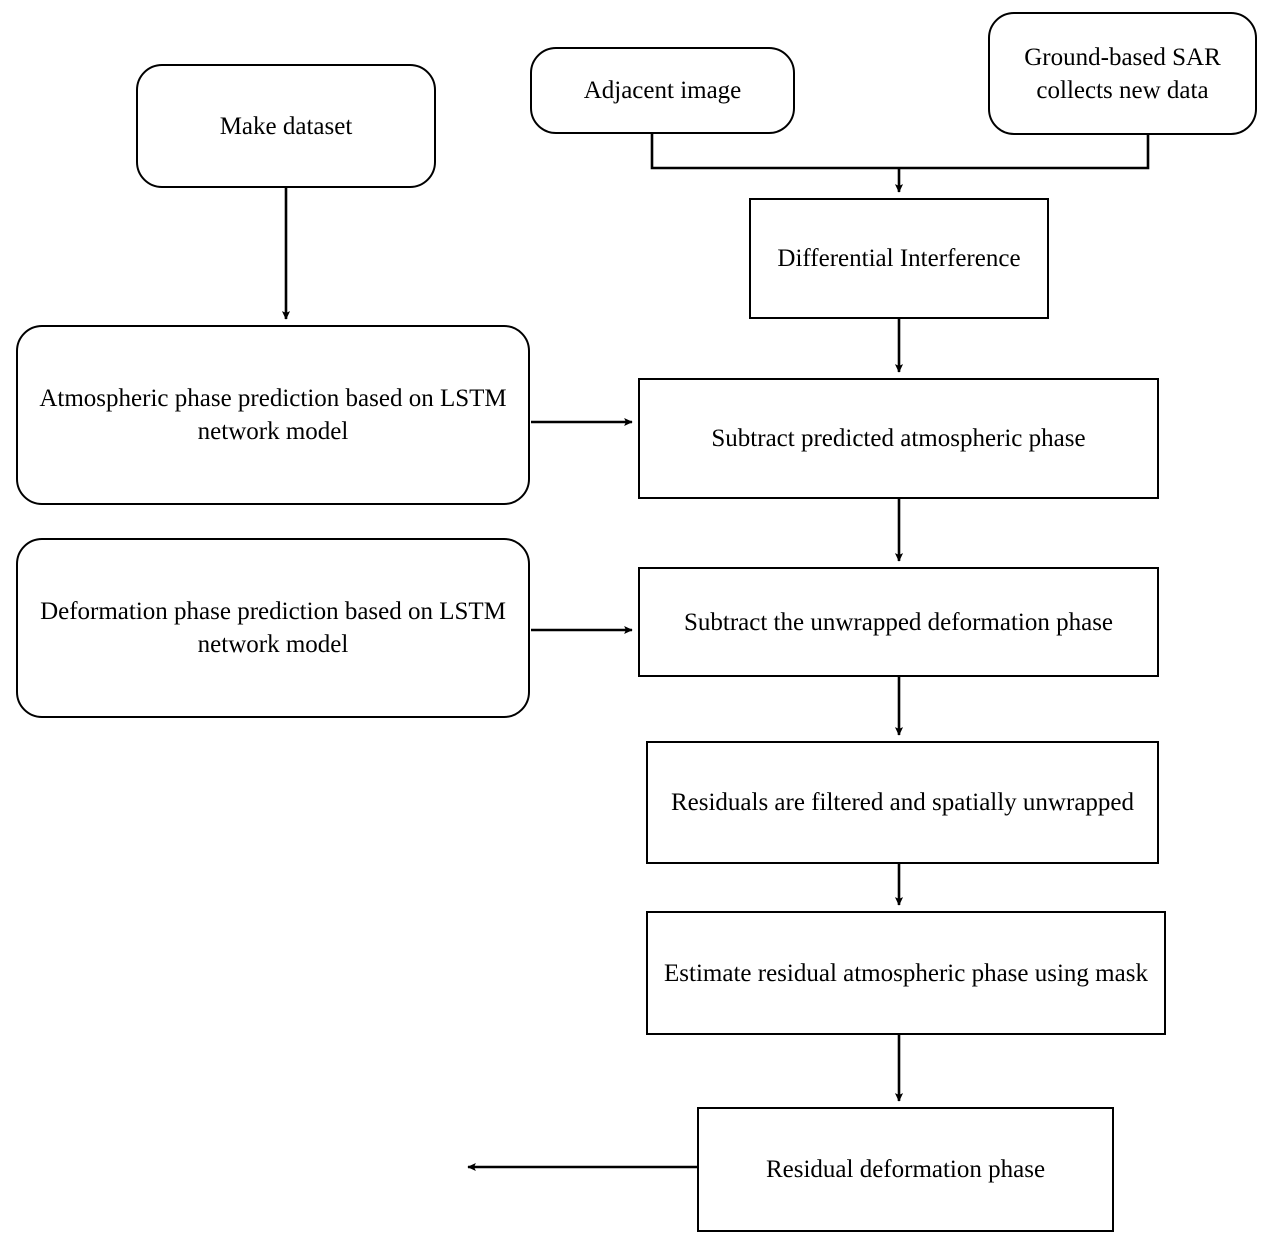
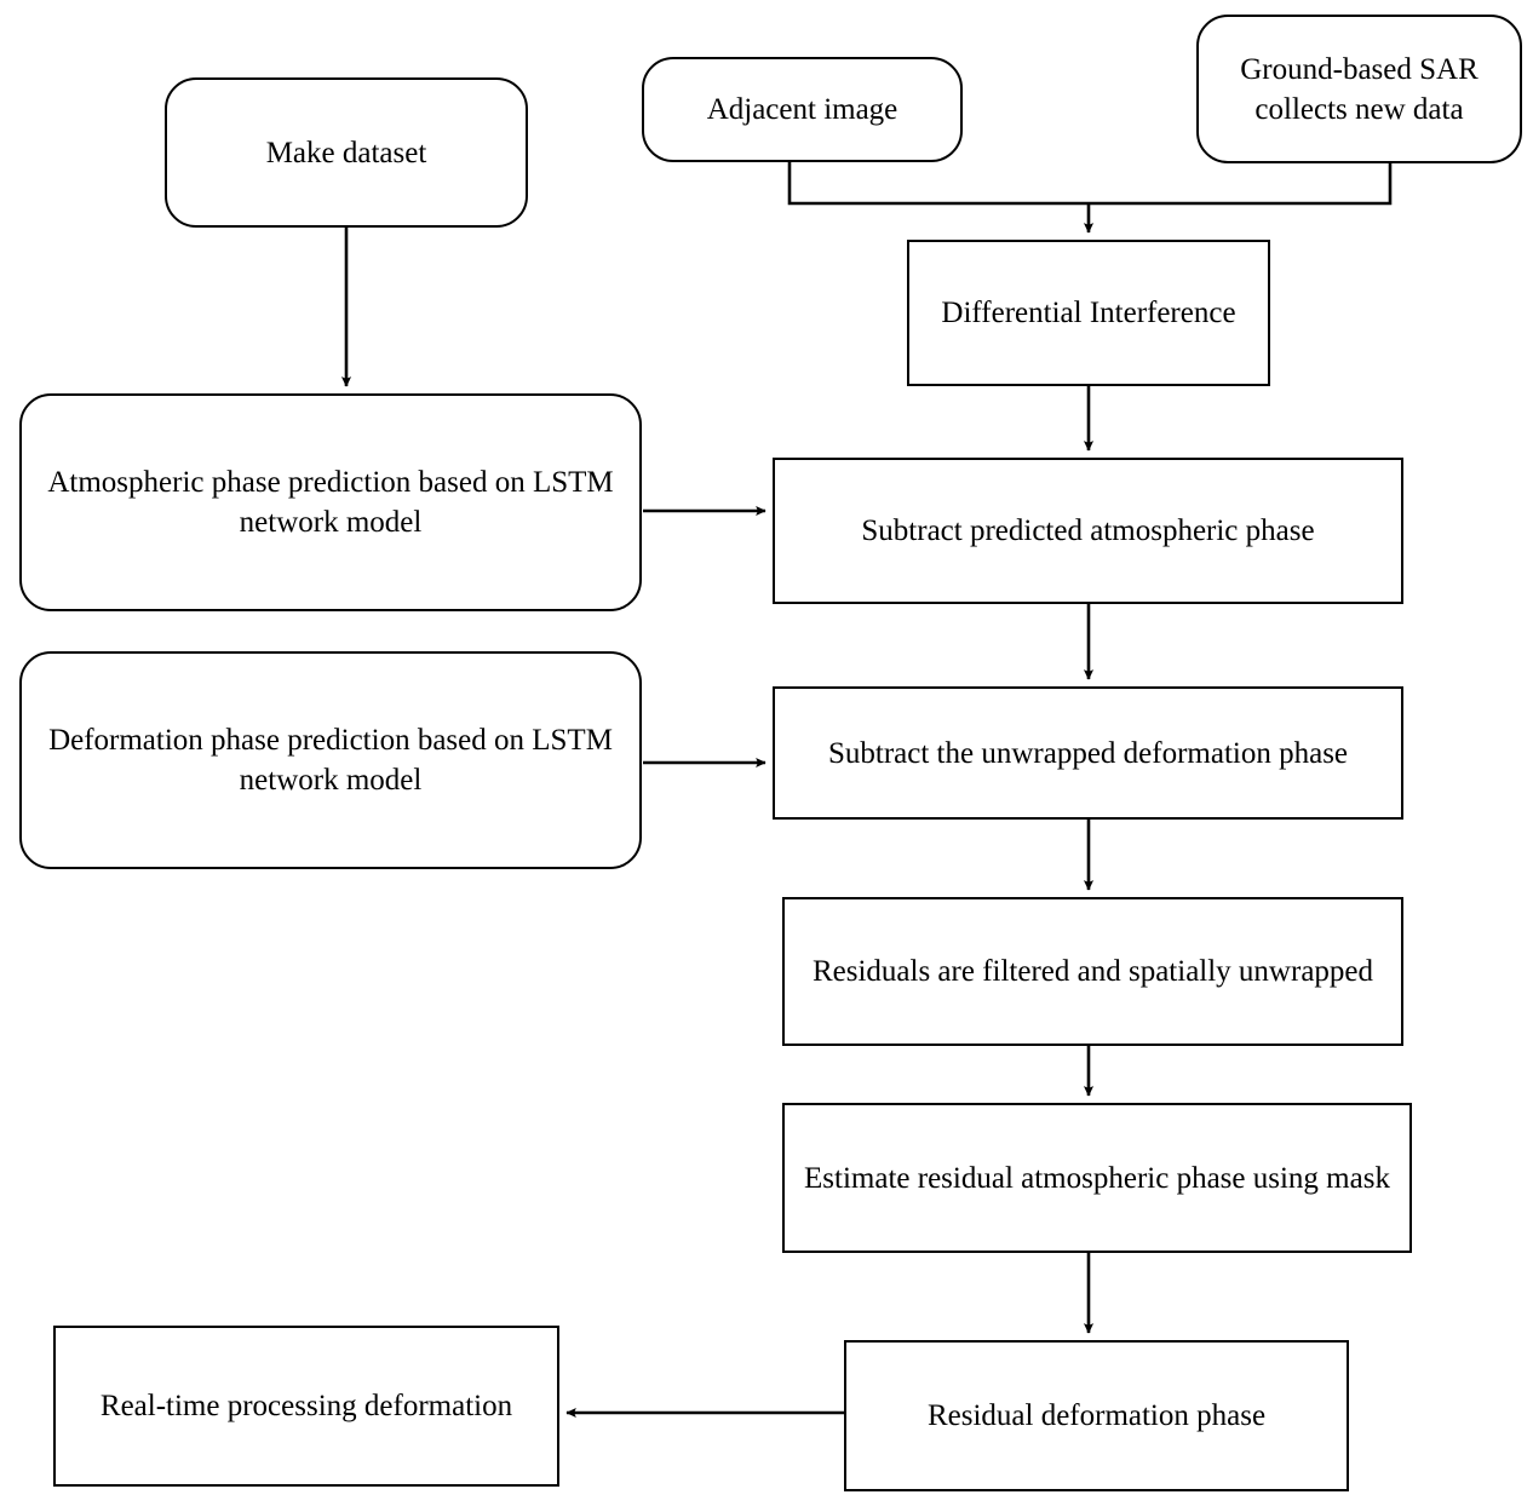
  Make dataset
  Adjacent image
  Ground-based SAR collects new data
  Differential Interference
  Atmospheric phase prediction based on LSTM network model
  Subtract predicted atmospheric phase
  Deformation phase prediction based on LSTM network model
  Subtract the unwrapped deformation phase
  Residuals are filtered and spatially unwrapped
  Estimate residual atmospheric phase using mask
  Residual deformation phase
+ Real-time processing deformation
